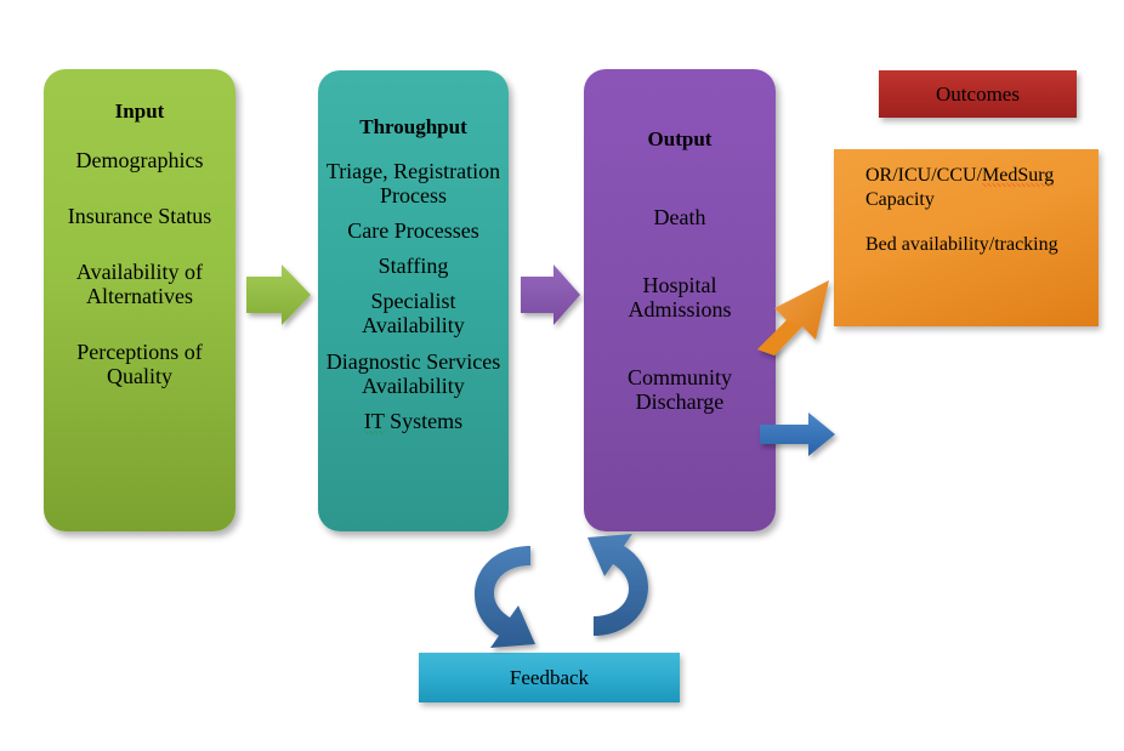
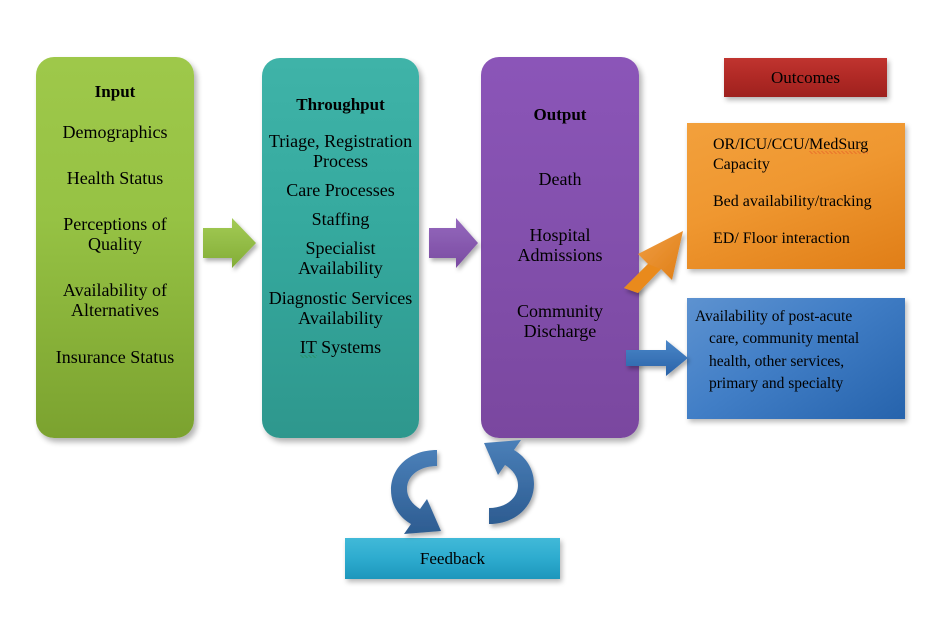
  Input
  Demographics
+ Health Status
- Insurance Status
+ Perceptions of Quality
  Availability of Alternatives
- Perceptions of Quality
+ Insurance Status
  Throughput
  Triage, Registration Process
  Care Processes
  Staffing
  Specialist Availability
  Diagnostic Services Availability
  IT Systems
  Output
  Death
  Hospital Admissions
  Community Discharge
  Outcomes
  OR/ICU/CCU/MedSurg
  Capacity
  Bed availability/tracking
+ ED/ Floor interaction
+ Availability of post-acute
+ care, community mental
+ health, other services,
+ primary and specialty
  Feedback
